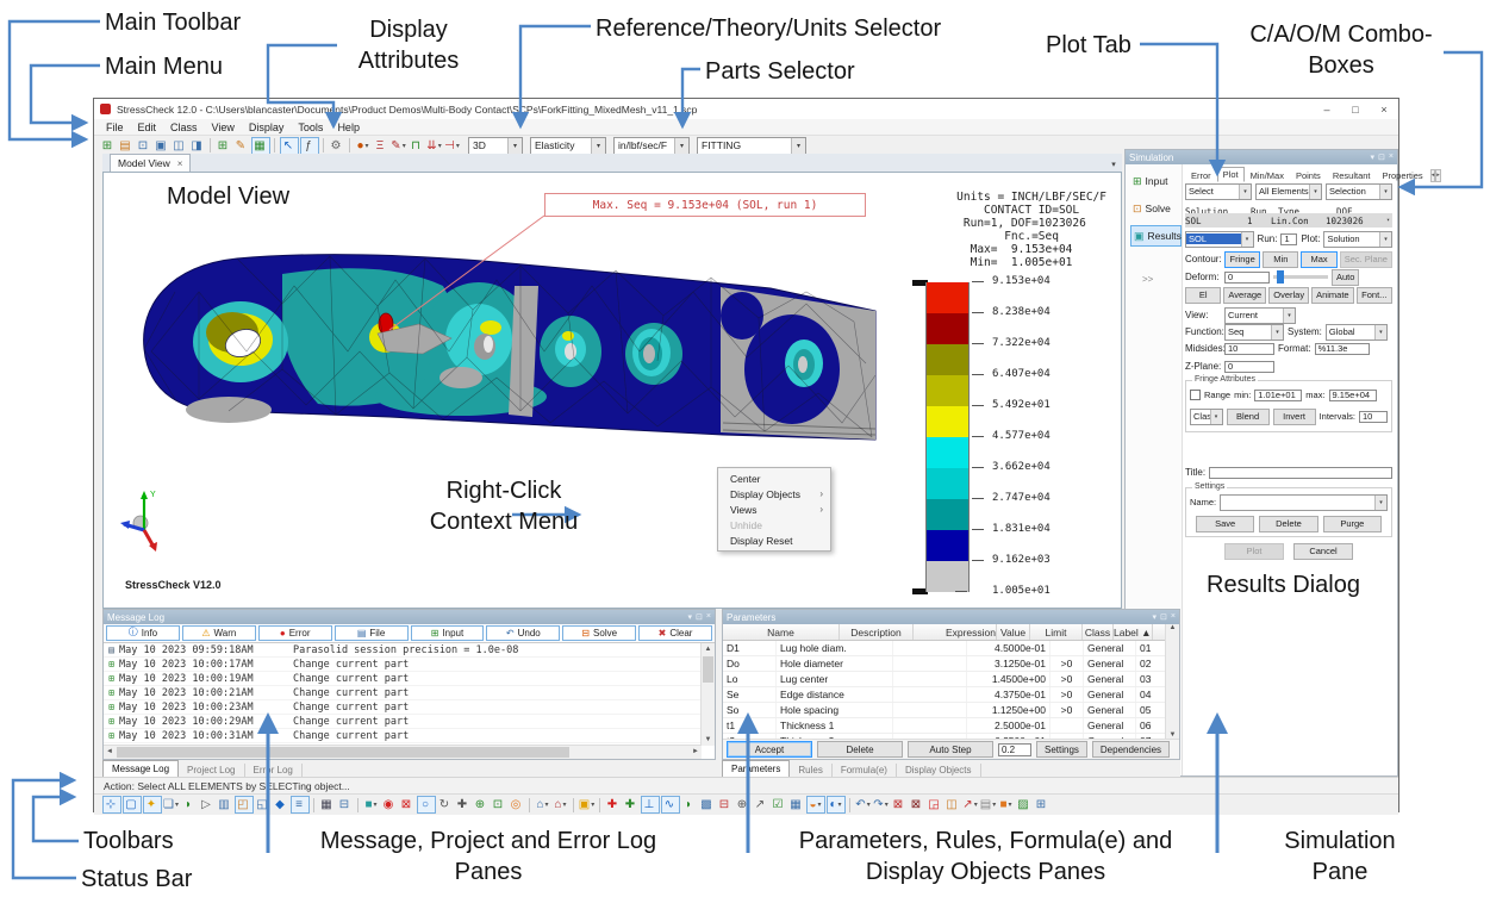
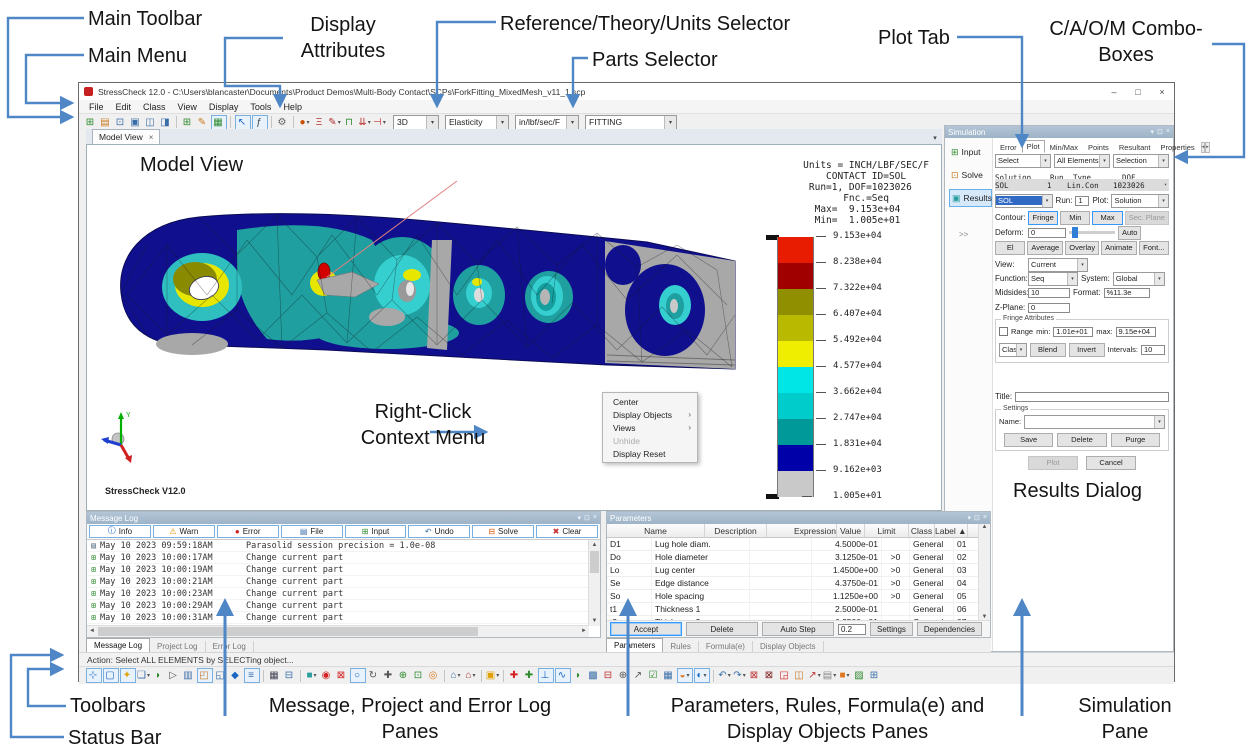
  StressCheck 12.0 - C:\Users\blancaster\Documnts\Product Demos\Multi-Body Contact\SCPs\ForkFitting_MixedMesh_v11_1.scp
  –
  □
  ×
  File
  Edit
  Class
  View
  Display
  Tools
  Help
  ⊞
  ▤
  ⊡
  ▣
  ◫
  ◨
  ⊞
  ✎
  ▦
  ↖
  ƒ
  ⚙
  ●
  Ξ
  ✎
  ⊓
  ⇊
  ⊣
  3D
  Elasticity
  in/lbf/sec/F
  FITTING
  Model View
  ×
  Units = INCH/LBF/SEC/F
  CONTACT ID=SOL
  Run=1, DOF=1023026
  Fnc.=Seq
  Max= 9.153e+04
  Min= 1.005e+01
- Max. Seq = 9.153e+04 (SOL, run 1)
  9.153e+04
  8.238e+04
  7.322e+04
  6.407e+04
- 5.492e+01
+ 5.492e+04
  4.577e+04
  3.662e+04
  2.747e+04
  1.831e+04
  9.162e+03
  1.005e+01
  Center
  Display Objects
  ›
  Views
  ›
  Unhide
  Display Reset
  StressCheck V12.0
  Simulation
  ⊞
  Input
  ⊡
  Solve
  ▣
  Results
  >>
  Error
  Plot
  Min/Max
  Points
  Resultant
  Properties
  Select
  All Elements
  Selection
  Solution
  Run
  Type
  DOF
  SOL
  1
  Lin.Con
  1023026
  SOL
  Run:
  1
  Plot:
  Solution
  Contour:
  Fringe
  Min
  Max
  Sec. Plane
  Deform:
  0
  Auto
  El
  Average
  Overlay
  Animate
  Font...
  View:
  Current
  Function
  Seq
  System:
  Global
  Midsides
  10
  Format:
  %11.3e
  Z-Plane:
  0
  Range
  min:
  1.01e+01
  max:
  9.15e+04
  Blend
  Invert
  Intervals:
  10
  Title:
  Name:
  Save
  Delete
  Purge
  Plot
  Cancel
  Message Log
  ⓘ
  Info
  ⚠
  Warn
  ●
  Error
  ▤
  File
  ⊞
  Input
  ↶
  Undo
  ⊟
  Solve
  ✖
  Clear
  ▤
  May 10 2023 09:59:18AM
  Parasolid session precision = 1.0e-08
  ⊞
  May 10 2023 10:00:17AM
  Change current part
  ⊞
  May 10 2023 10:00:19AM
  Change current part
  ⊞
  May 10 2023 10:00:21AM
  Change current part
  ⊞
  May 10 2023 10:00:23AM
  Change current part
  ⊞
  May 10 2023 10:00:29AM
  Change current part
  ⊞
  May 10 2023 10:00:31AM
  Change current part
  Message Log
  Project Log
  Errr Log
  Parameters
  Name
  Description
  Expression
  Value
  Limit
  Class
  Label ▲
  D1
  Lug hole diam.
  4.5000e-01
  General
  01
  Do
  Hole diameter
  3.1250e-01
  >0
  General
  02
  Lo
  Lug center
  1.4500e+00
  >0
  General
  03
  Se
  Edge distance
  4.3750e-01
  >0
  General
  04
  So
  Hole spacing
  1.1250e+00
  >0
  General
  05
  t1
  Thickness 1
  2.5000e-01
  General
  06
  Accept
  Delete
  Auto Step
  0.2
  Settings
  Dependencies
  Parmeters
  Rules
  Formula(e)
  Display Objects
  Action: Select ALL ELEMENTS by SLECTing object...
  ⊹
  ▢
  ✦
  ❏
  ◗
  ▷
  ▥
  ◰
  ◱
  ◆
  ≡
  ▦
  ⊟
  ■
  ◉
  ⊠
  ○
  ↻
  ✚
  ⊕
  ⊡
  ◎
  ⌂
  ⌂
  ▣
  ✚
  ✚
  ⊥
  ∿
  ◗
  ▩
  ⊟
  ⊕
  ↗
  ☑
  ▦
  ◒
  ◐
  ↶
  ↷
  ⊠
  ⊠
  ◲
  ◫
  ↗
  ▤
  ■
  ▨
  ⊞
  Main Toolbar
  Main Menu
  Display Attributes
  Reference/Theory/Units Selector
  Parts Selector
  Plot Tab
  C/A/O/M Combo-Boxes
  Model View
  Right-Click Context Menu
  Results Dialog
  Toolbars
  Status Bar
  Message, Project and Error Log Panes
  Parameters, Rules, Formula(e) and Display Objects Panes
  Simulation Pane
